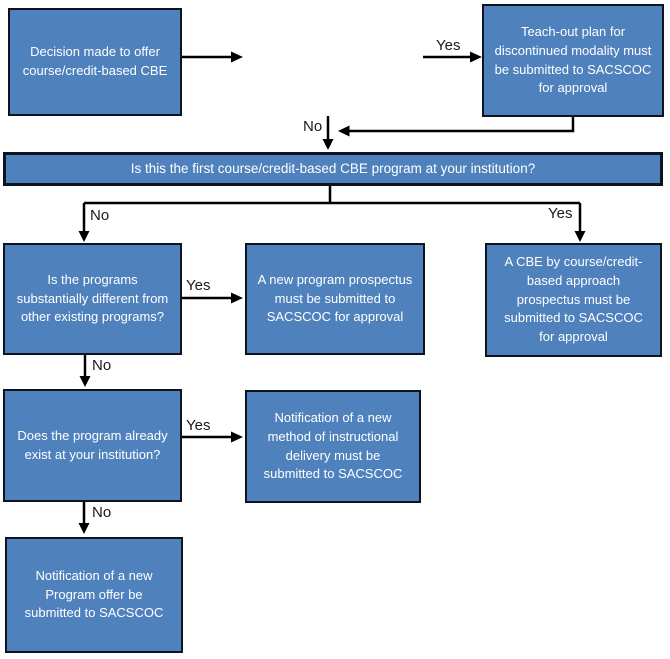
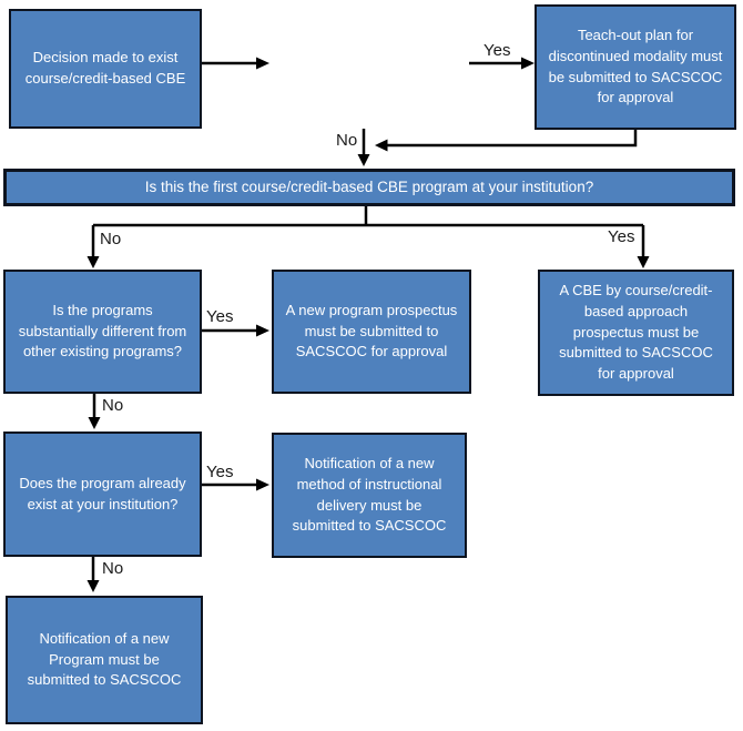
- Decision made to offer course/credit-based CBE
+ Decision made to exist course/credit-based CBE
  Teach-out plan for discontinued modality must be submitted to SACSCOC for approval
  Is this the first course/credit-based CBE program at your institution?
  Is the programs substantially different from other existing programs?
  A new program prospectus must be submitted to SACSCOC for approval
  A CBE by course/credit-based approach prospectus must be submitted to SACSCOC for approval
  Does the program already exist at your institution?
  Notification of a new method of instructional delivery must be submitted to SACSCOC
- Notification of a new Program offer be submitted to SACSCOC
+ Notification of a new Program must be submitted to SACSCOC
  Yes
  No
  No
  Yes
  Yes
  No
  Yes
  No
